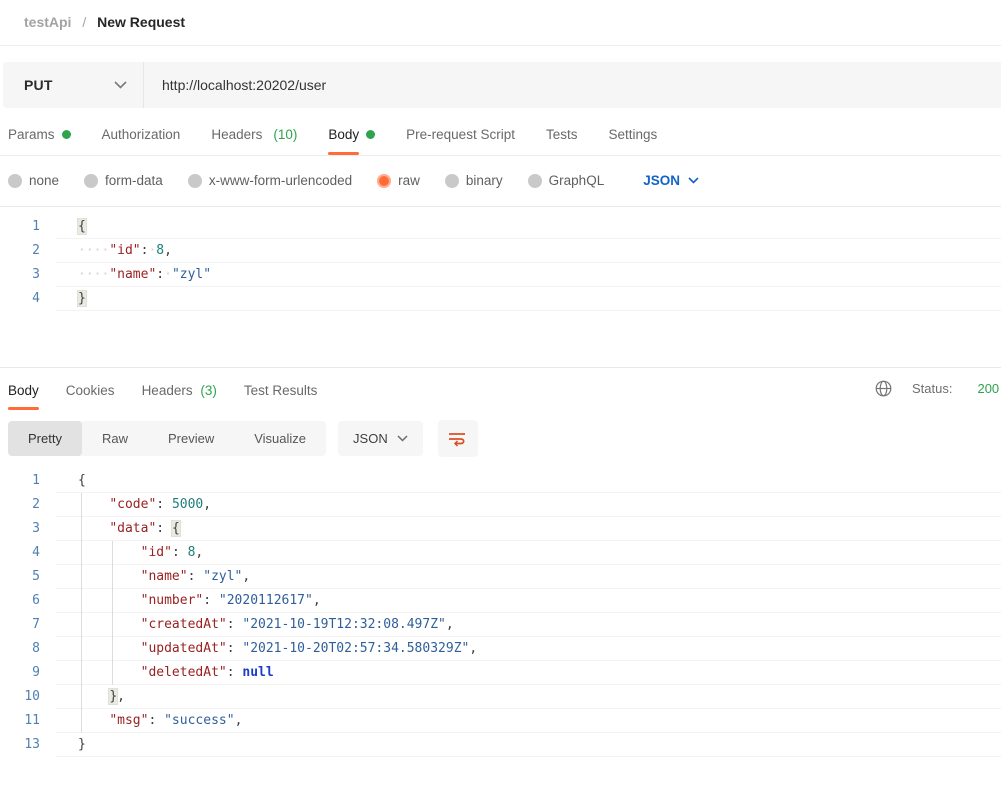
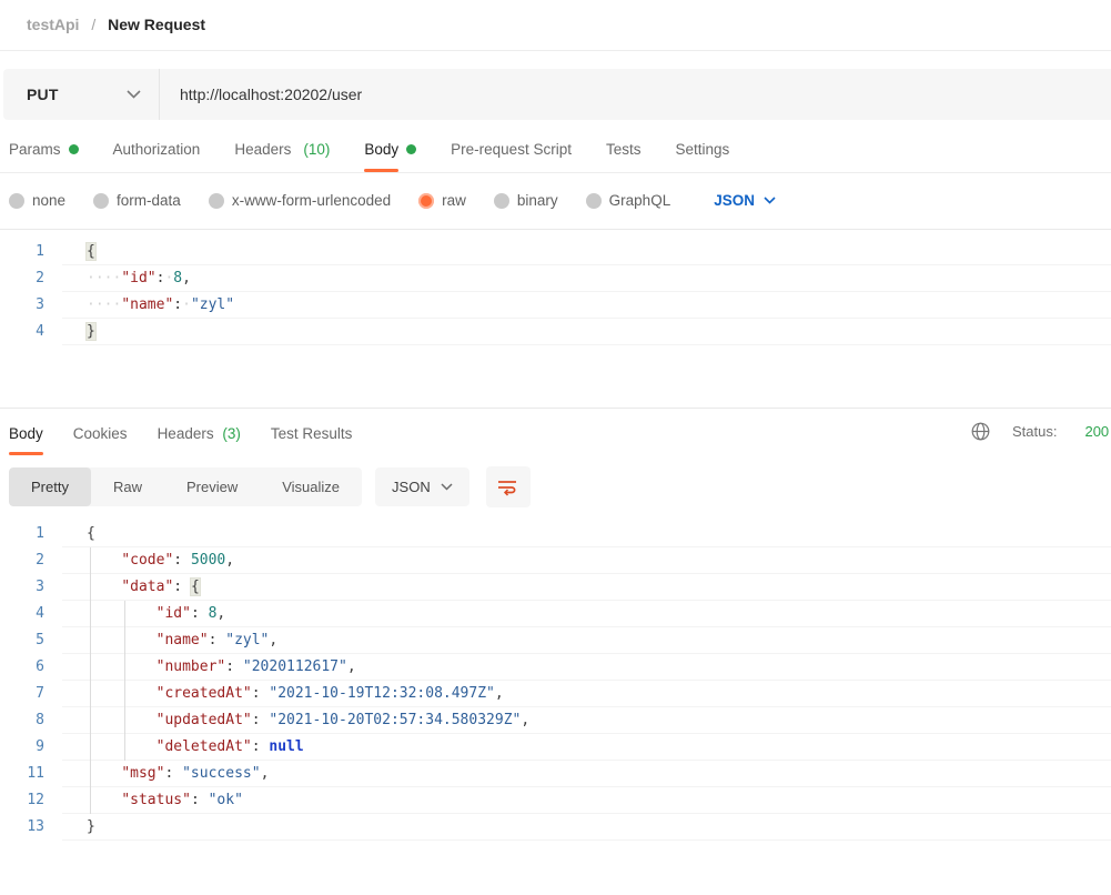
  testApi / New Request
  PUT
  http://localhost:20202/user
  Params
  Authorization
  Headers
  (10)
  Body
  Pre-request Script
  Tests
  Settings
  none
  form-data
  x-www-form-urlencoded
  raw
  binary
  GraphQL
  JSON
  1
  {
  2
  ····"id":·8,
  3
  ····"name":·"zyl"
  4
  }
  Body
  Cookies
  Headers (3)
  Test Results
  Status:
  Pretty
  Raw
  Preview
  Visualize
  JSON
  1
  {
  2
  "code": 5000,
  3
  "data": {
  4
  "id": 8,
  5
  "name": "zyl",
  6
  "number": "2020112617",
  7
  "createdAt": "2021-10-19T12:32:08.497Z",
  8
  "updatedAt": "2021-10-20T02:57:34.580329Z",
  9
  "deletedAt": null
- 10
- },
  11
  "msg": "success",
+ 12
+ "status": "ok"
  13
  }
